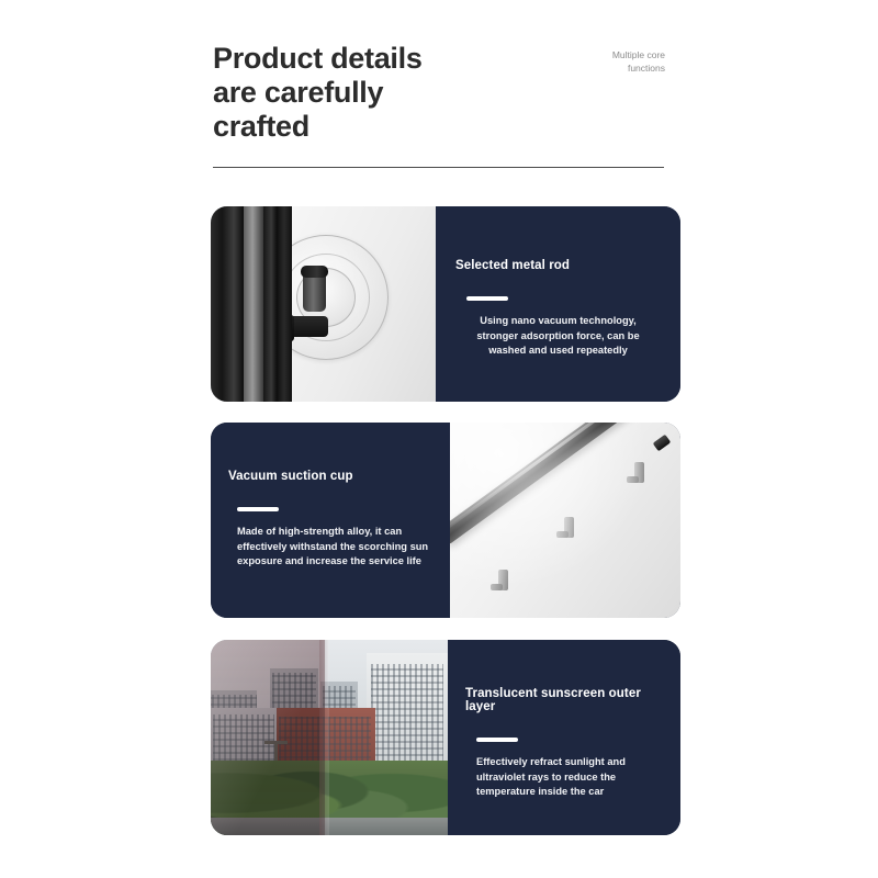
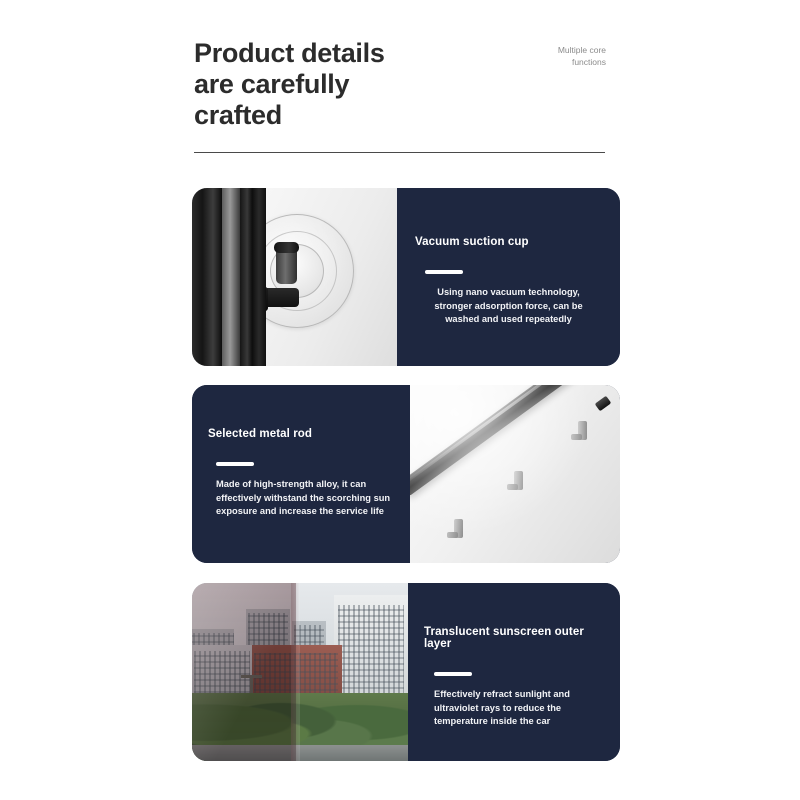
  Product details
  are carefully
  crafted
  Multiple core
  functions
- Selected metal rod
+ Vacuum suction cup
  Using nano vacuum technology,
  stronger adsorption force, can be
  washed and used repeatedly
- Vacuum suction cup
+ Selected metal rod
  Made of high-strength alloy, it can
  effectively withstand the scorching sun
  exposure and increase the service life
  Translucent sunscreen outer layer
  Effectively refract sunlight and
  ultraviolet rays to reduce the
  temperature inside the car
